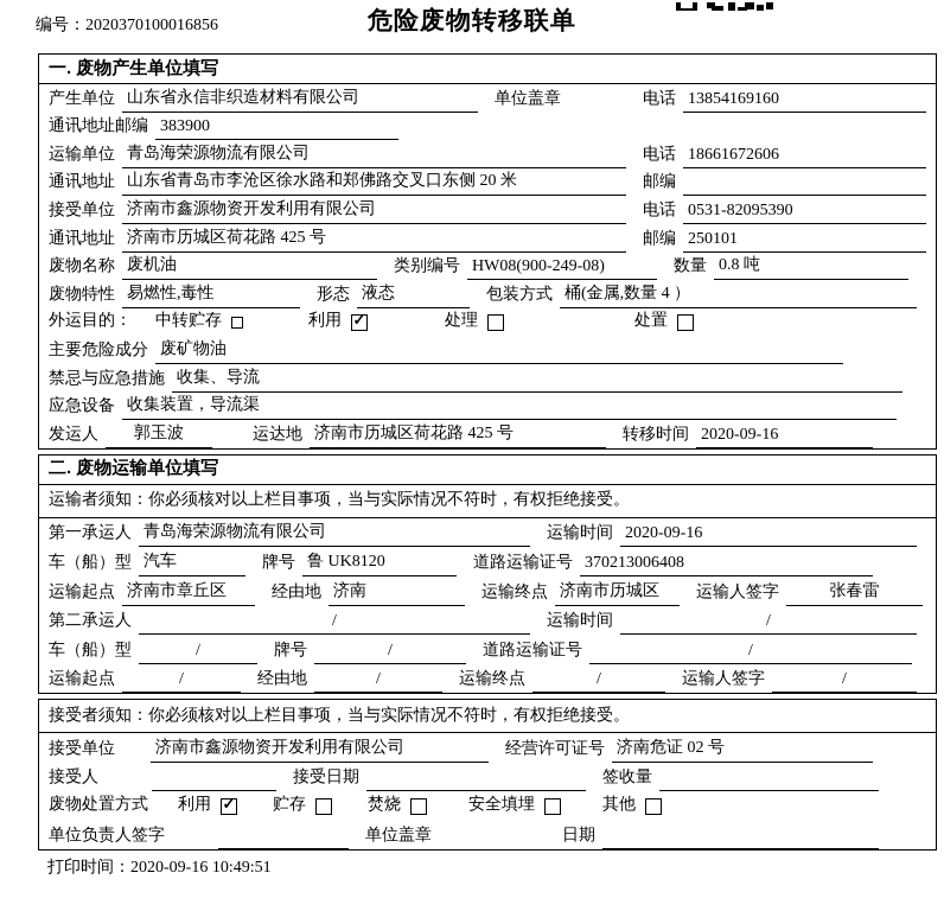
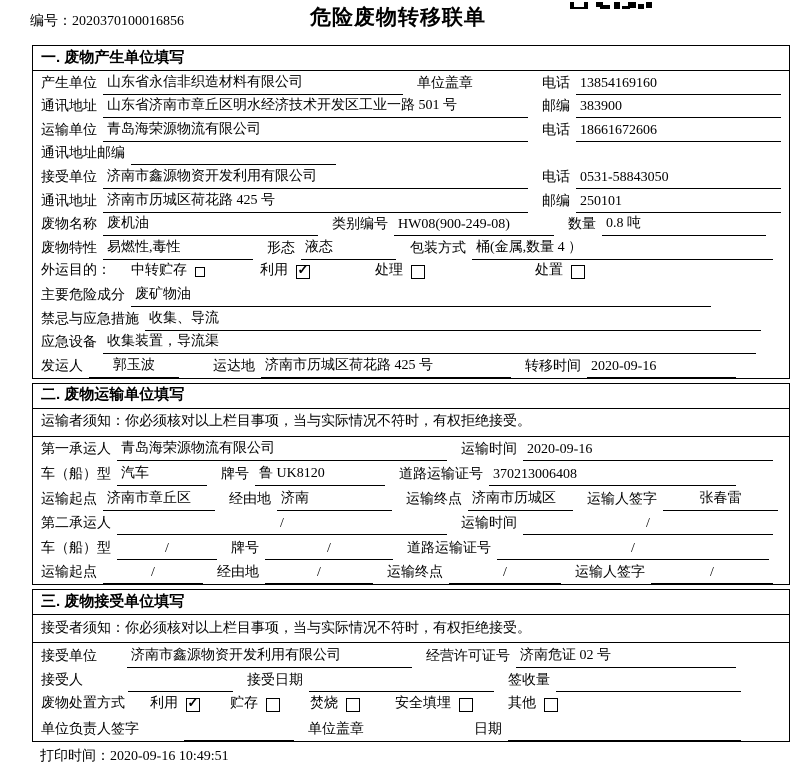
  编号：2020370100016856
  危险废物转移联单
  一. 废物产生单位填写
  产生单位
  山东省永信非织造材料有限公司
  单位盖章
  电话
  13854169160
  通讯地址
+ 山东省济南市章丘区明水经济技术开发区工业一路 501 号
  邮编
  383900
  运输单位
  青岛海荣源物流有限公司
  电话
  18661672606
  通讯地址
- 山东省青岛市李沧区徐水路和郑佛路交叉口东侧 20 米
  邮编
  接受单位
  济南市鑫源物资开发利用有限公司
  电话
- 0531-82095390
+ 0531-58843050
  通讯地址
  济南市历城区荷花路 425 号
  邮编
  250101
  废物名称
  废机油
  类别编号
  HW08(900-249-08)
  数量
  0.8 吨
  废物特性
  易燃性,毒性
  形态
  液态
  包装方式
  桶(金属,数量 4 ）
  外运目的：
  中转贮存
  利用
  处理
  处置
  主要危险成分
  废矿物油
  禁忌与应急措施
  收集、导流
  应急设备
  收集装置，导流渠
  发运人
  郭玉波
  运达地
  济南市历城区荷花路 425 号
  转移时间
  2020-09-16
  二. 废物运输单位填写
  运输者须知：你必须核对以上栏目事项，当与实际情况不符时，有权拒绝接受。
  第一承运人
  青岛海荣源物流有限公司
  运输时间
  2020-09-16
  车（船）型
  汽车
  牌号
  鲁 UK8120
  道路运输证号
  370213006408
  运输起点
  济南市章丘区
  经由地
  济南
  运输终点
  济南市历城区
  运输人签字
  张春雷
  第二承运人
  /
  运输时间
  /
  车（船）型
  /
  牌号
  /
  道路运输证号
  /
  运输起点
  /
  经由地
  /
  运输终点
  /
  运输人签字
  /
+ 三. 废物接受单位填写
  接受者须知：你必须核对以上栏目事项，当与实际情况不符时，有权拒绝接受。
  接受单位
  济南市鑫源物资开发利用有限公司
  经营许可证号
  济南危证 02 号
  接受人
  接受日期
  签收量
  废物处置方式
  利用
  贮存
  焚烧
  安全填埋
  其他
  单位负责人签字
  单位盖章
  日期
  打印时间：2020-09-16 10:49:51
